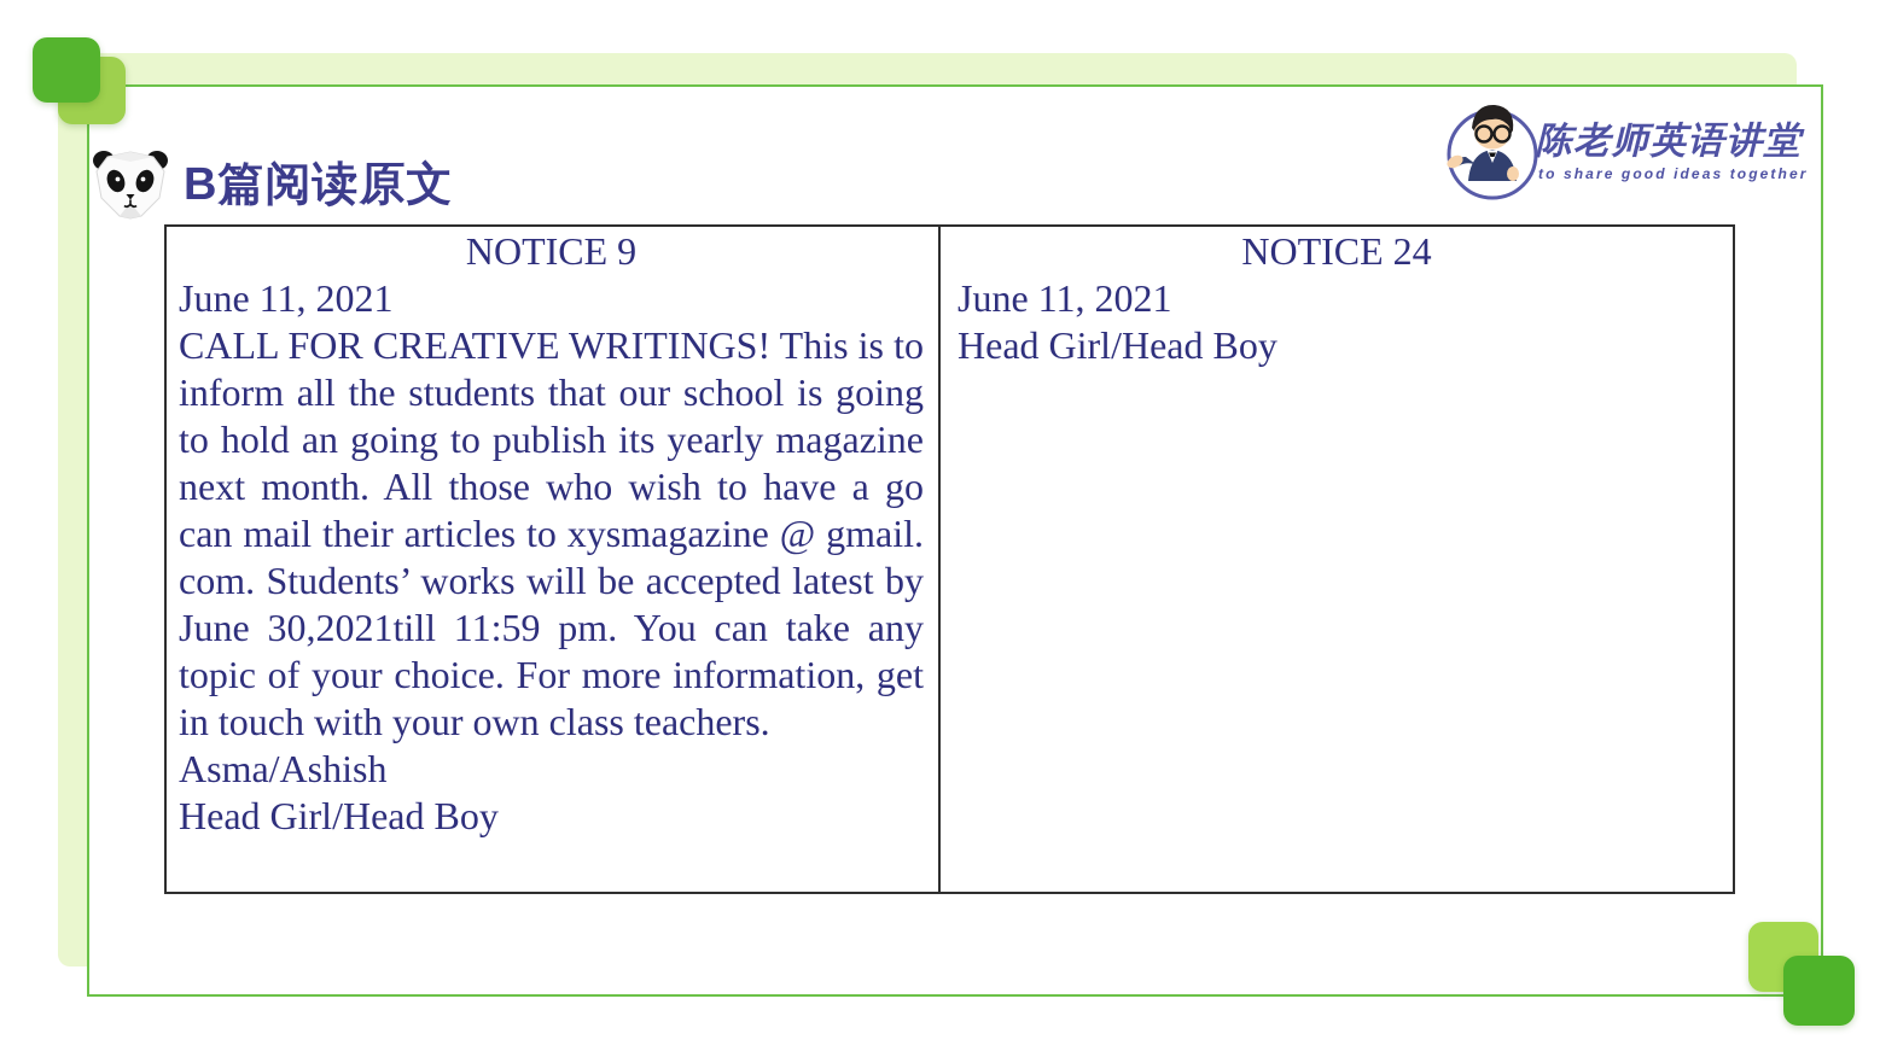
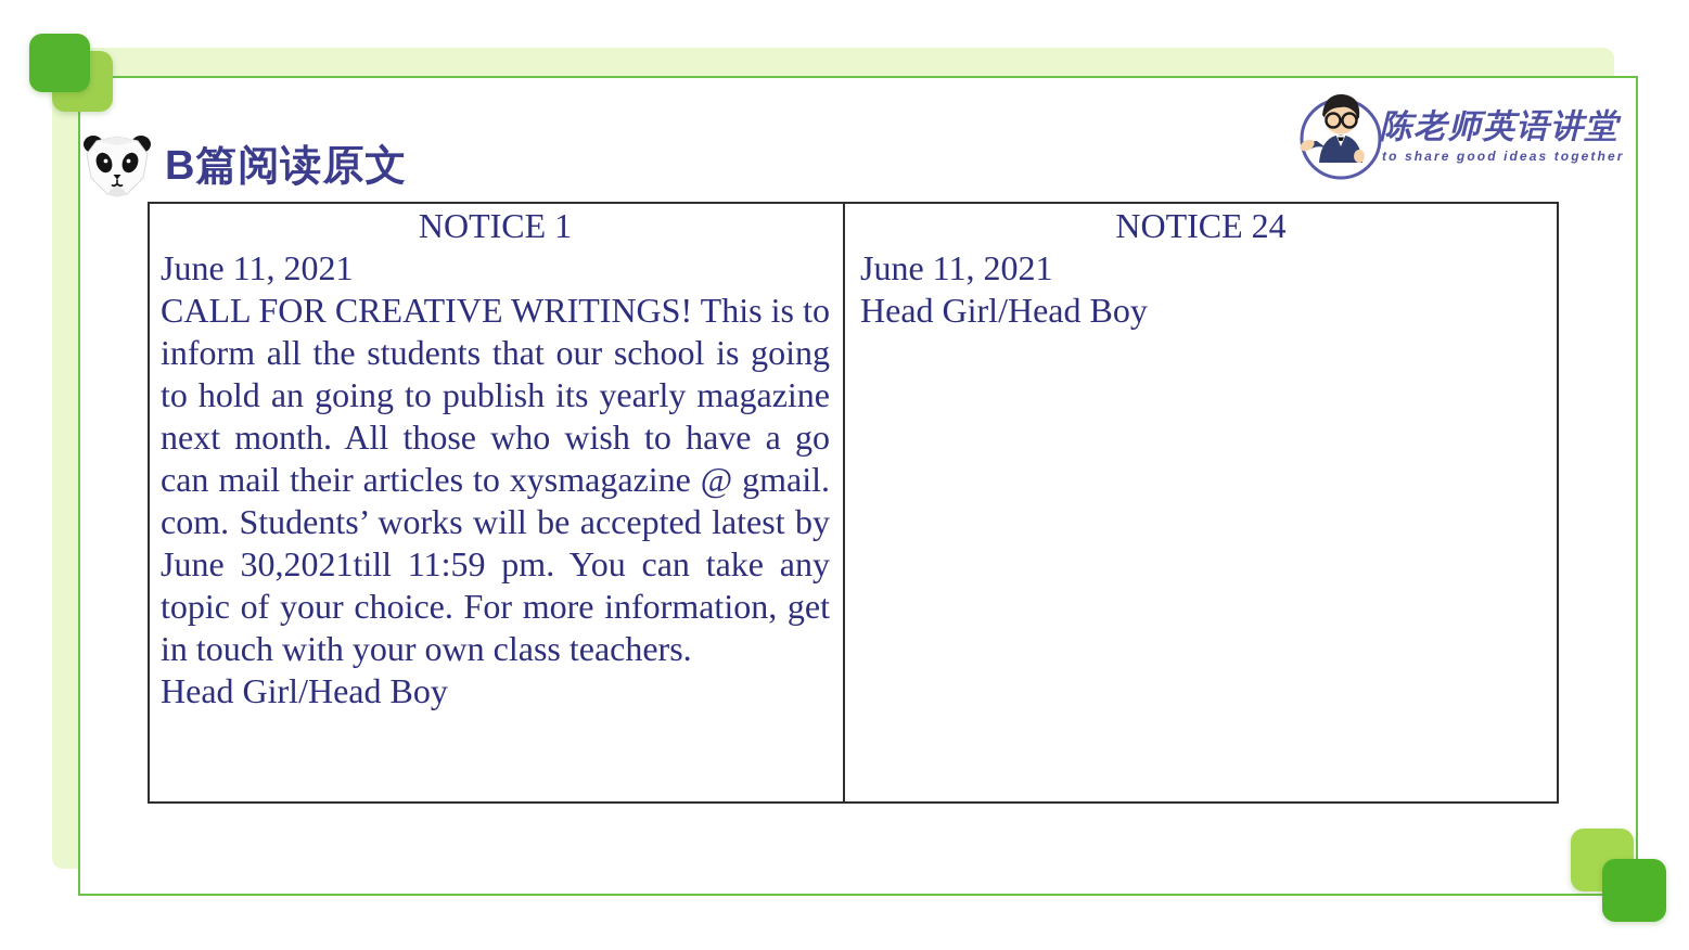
  B篇阅读原文
  陈老师英语讲堂
  to share good ideas together
- NOTICE 9
+ NOTICE 1
  June 11, 2021
  CALL FOR CREATIVE WRITINGS! This is to inform all the students that our school is going to hold an going to publish its yearly magazine next month. All those who wish to have a go can mail their articles to xysmagazine @ gmail. com. Students’ works will be accepted latest by June 30,2021till 11:59 pm. You can take any topic of your choice. For more information, get in touch with your own class teachers.
- Asma/Ashish
  Head Girl/Head Boy
  NOTICE 24
  June 11, 2021
  Head Girl/Head Boy
